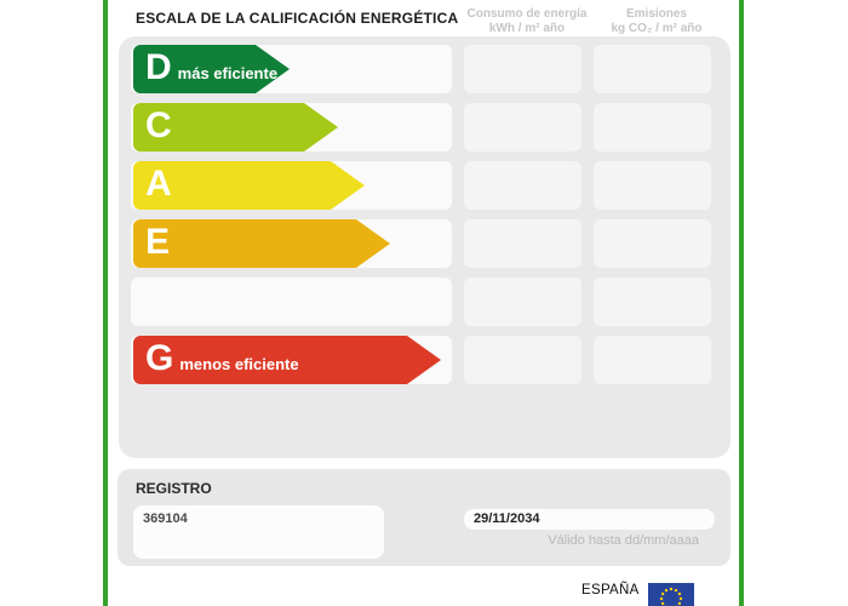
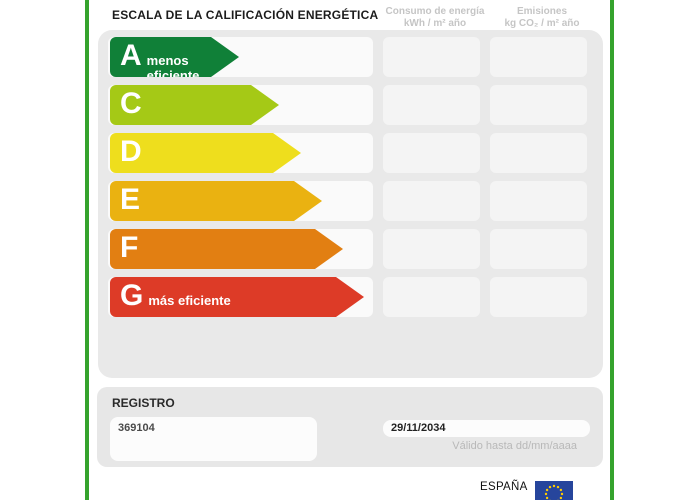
  ESCALA DE LA CALIFICACIÓN ENERGÉTICA
  Consumo de energía
  kWh / m² año
  Emisiones
  kg CO₂ / m² año
- D
+ A
- más eficiente
+ menos eficiente
  C
- A
+ D
  E
+ F
  G
- menos eficiente
+ más eficiente
  REGISTRO
  369104
  29/11/2034
  Válido hasta dd/mm/aaaa
  ESPAÑA
